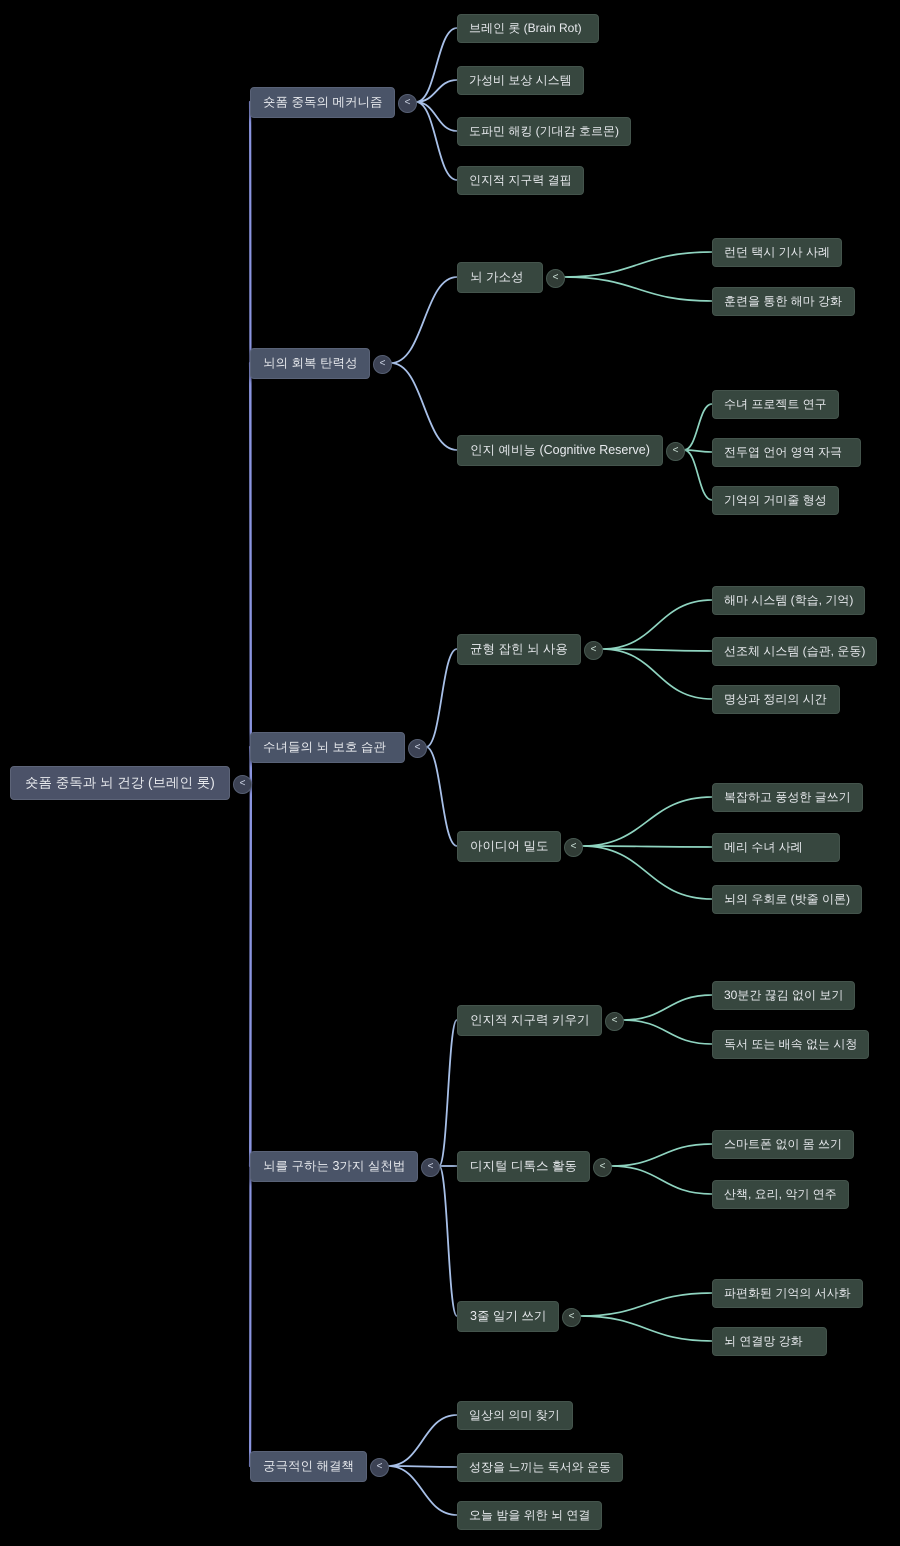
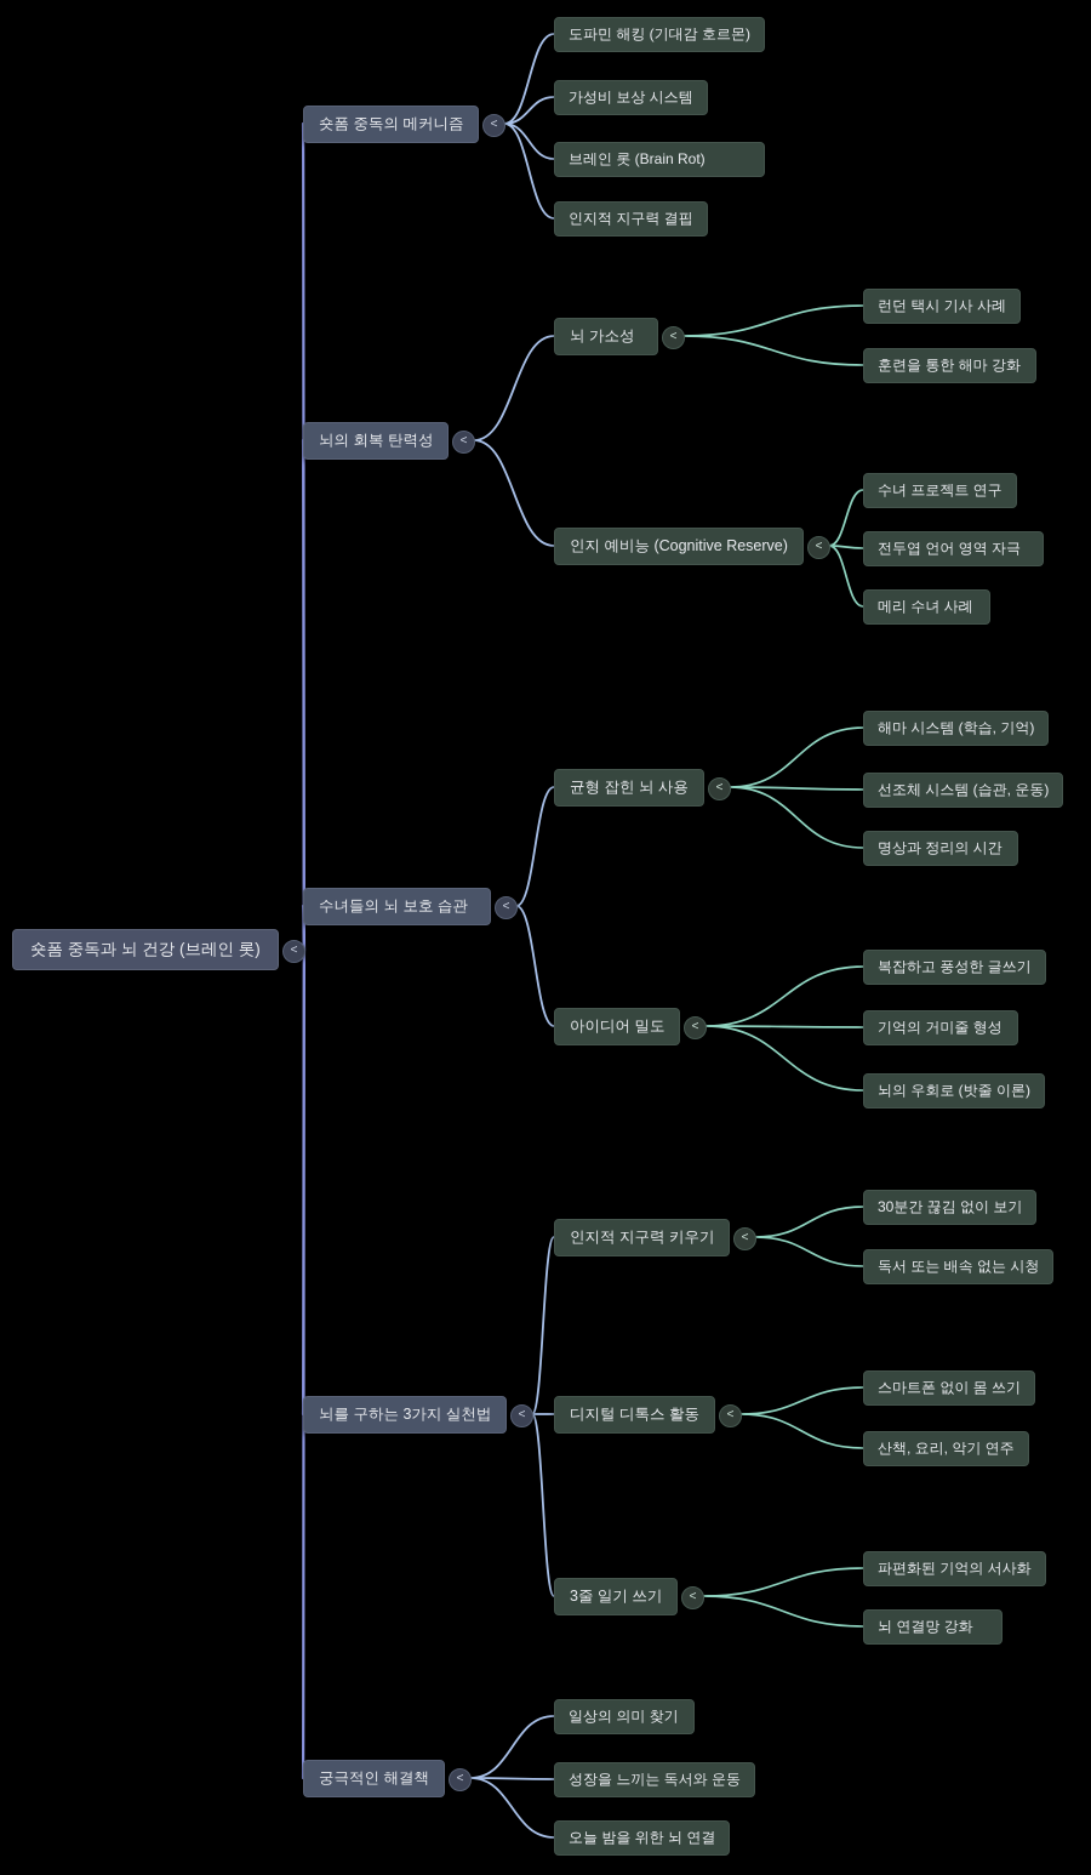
  숏폼 중독과 뇌 건강 (브레인 롯)
  <
  숏폼 중독의 메커니즘
  <
- 브레인 롯 (Brain Rot)
+ 도파민 해킹 (기대감 호르몬)
  가성비 보상 시스템
- 도파민 해킹 (기대감 호르몬)
+ 브레인 롯 (Brain Rot)
  인지적 지구력 결핍
  뇌의 회복 탄력성
  <
  뇌 가소성
  <
  런던 택시 기사 사례
  훈련을 통한 해마 강화
  인지 예비능 (Cognitive Reserve)
  <
  수녀 프로젝트 연구
  전두엽 언어 영역 자극
- 기억의 거미줄 형성
+ 메리 수녀 사례
  수녀들의 뇌 보호 습관
  <
  균형 잡힌 뇌 사용
  <
  해마 시스템 (학습, 기억)
  선조체 시스템 (습관, 운동)
  명상과 정리의 시간
  아이디어 밀도
  <
  복잡하고 풍성한 글쓰기
- 메리 수녀 사례
+ 기억의 거미줄 형성
  뇌의 우회로 (밧줄 이론)
  뇌를 구하는 3가지 실천법
  <
  인지적 지구력 키우기
  <
  30분간 끊김 없이 보기
  독서 또는 배속 없는 시청
  디지털 디톡스 활동
  <
  스마트폰 없이 몸 쓰기
  산책, 요리, 악기 연주
  3줄 일기 쓰기
  <
  파편화된 기억의 서사화
  뇌 연결망 강화
  궁극적인 해결책
  <
  일상의 의미 찾기
  성장을 느끼는 독서와 운동
  오늘 밤을 위한 뇌 연결
